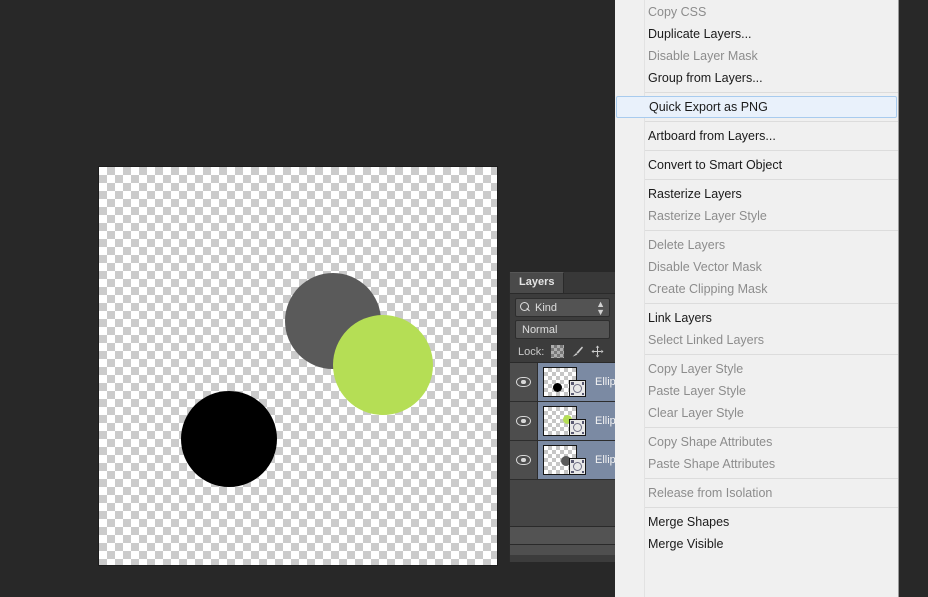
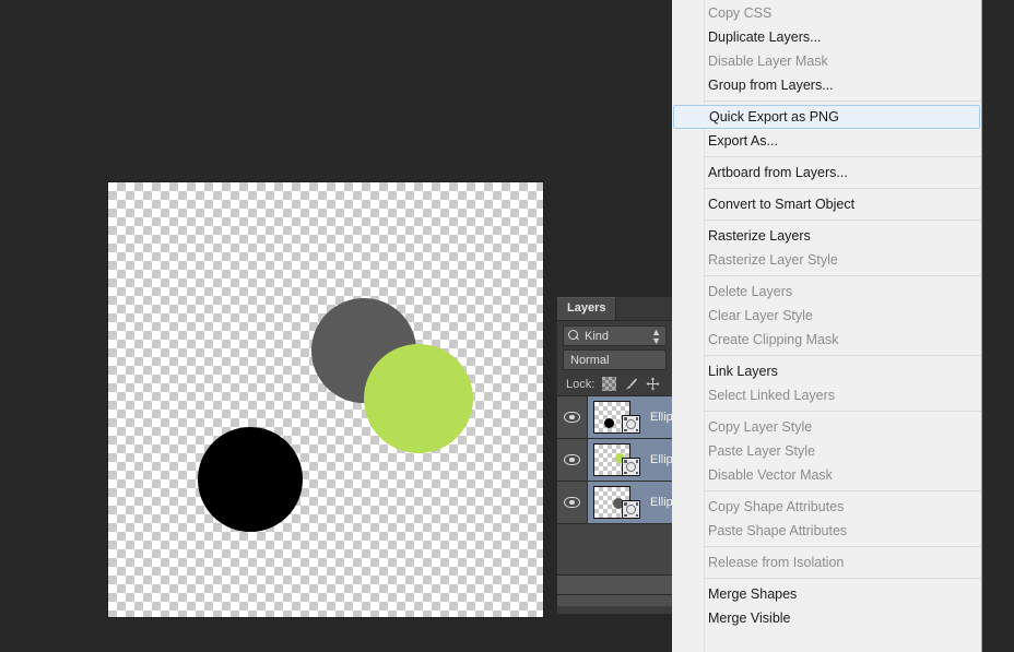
  Layers
  Kind
  ▲
  ▼
  Normal
  Lock:
  Ellip
  Ellip
  Ellip
  Copy CSS
  Duplicate Layers...
  Disable Layer Mask
  Group from Layers...
  Quick Export as PNG
+ Export As...
  Artboard from Layers...
  Convert to Smart Object
  Rasterize Layers
  Rasterize Layer Style
  Delete Layers
- Disable Vector Mask
+ Clear Layer Style
  Create Clipping Mask
  Link Layers
  Select Linked Layers
  Copy Layer Style
  Paste Layer Style
- Clear Layer Style
+ Disable Vector Mask
  Copy Shape Attributes
  Paste Shape Attributes
  Release from Isolation
  Merge Shapes
  Merge Visible
